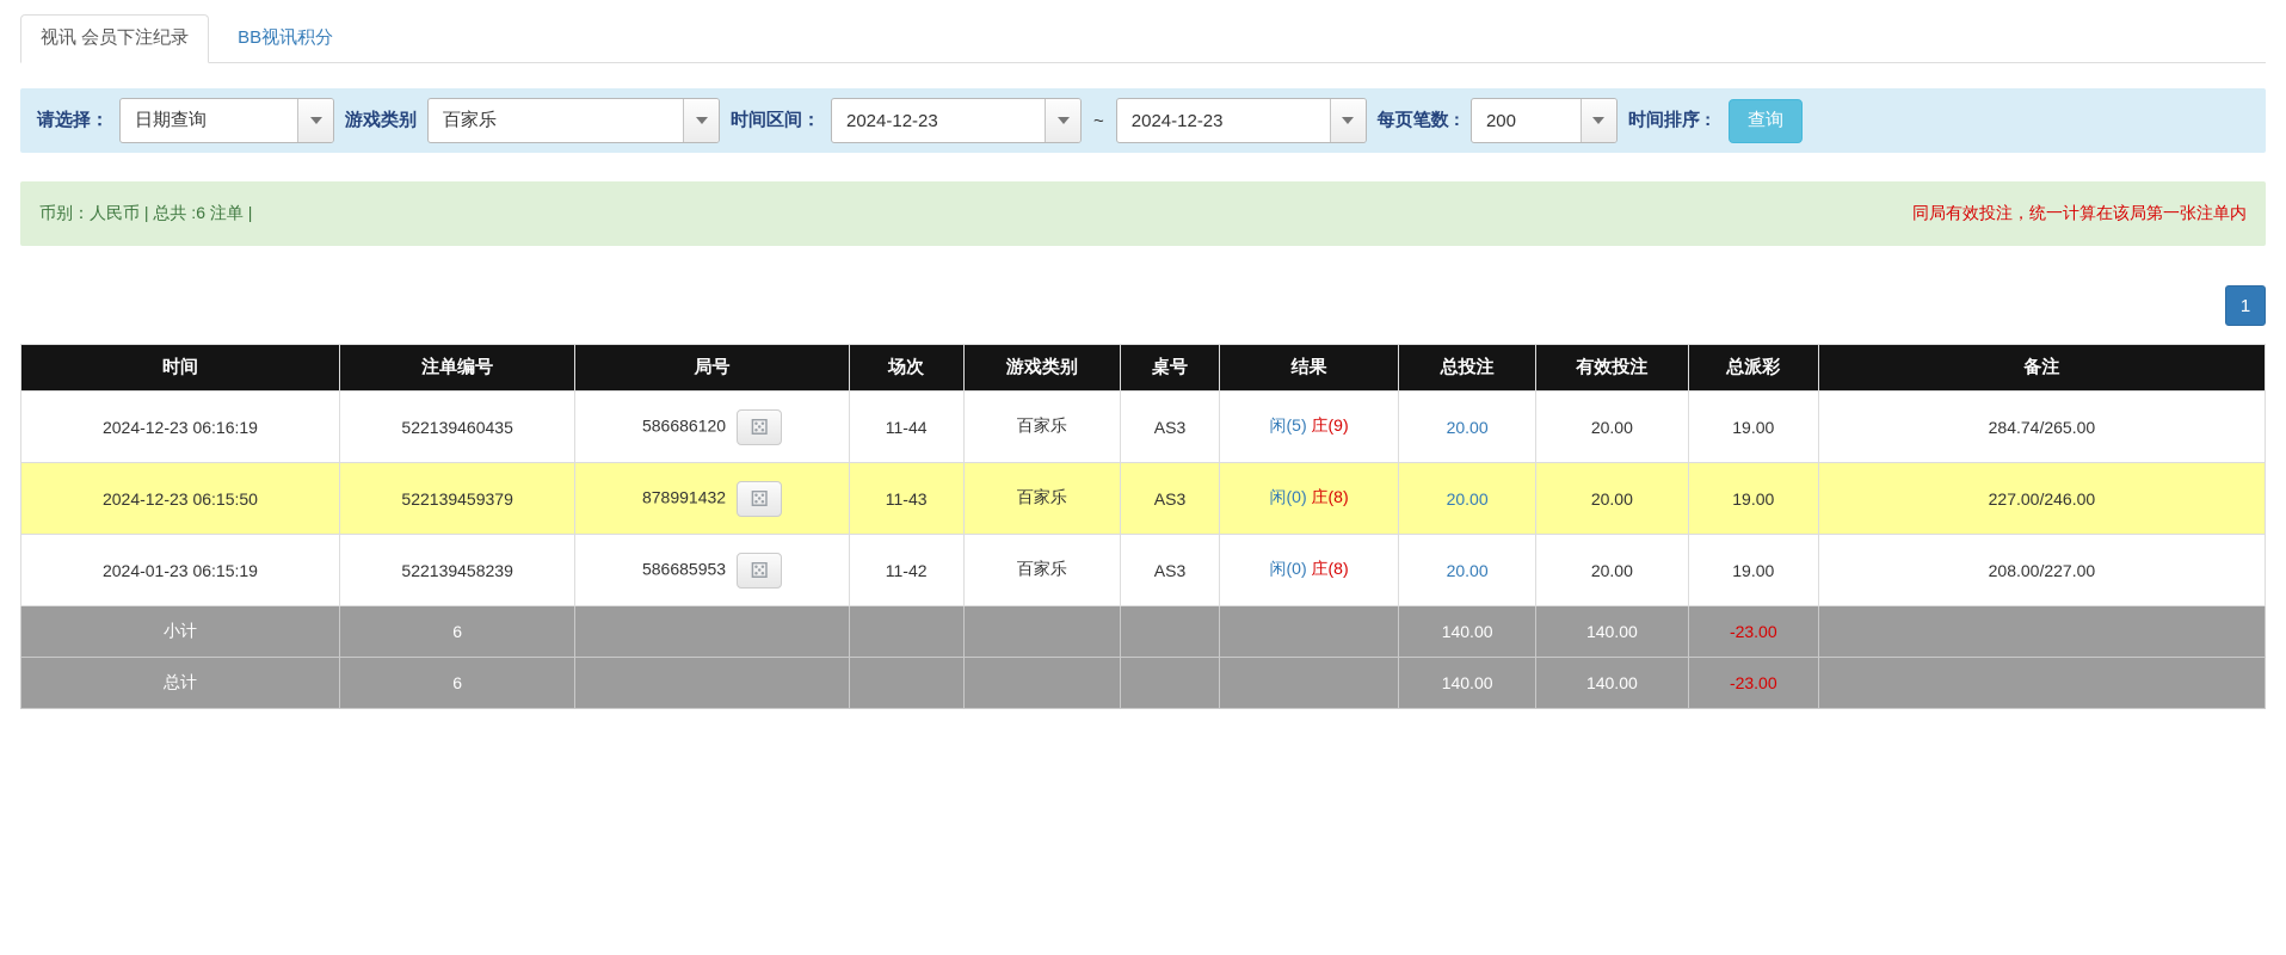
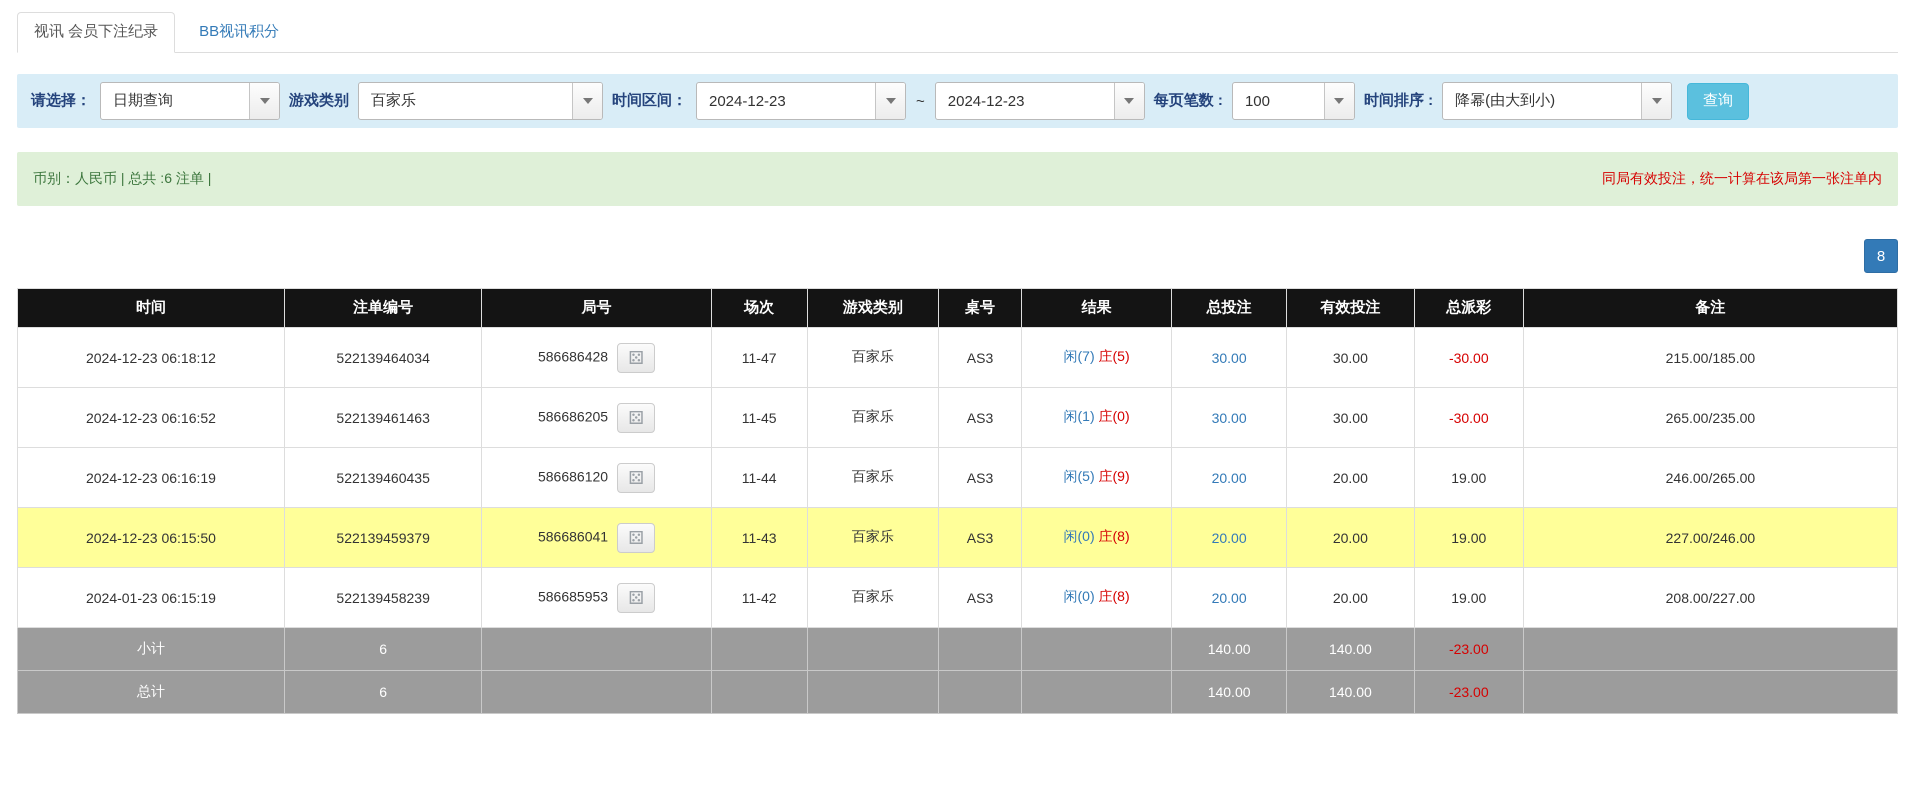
  视讯 会员下注纪录
  BB视讯积分
  请选择：
  日期查询
  游戏类别
  百家乐
  时间区间：
  2024-12-23
  ~
  2024-12-23
  每页笔数 :
- 200
+ 100
  时间排序 :
+ 降幂(由大到小)
  查询
  币别：人民币 | 总共 :6 注单 |
  同局有效投注，统一计算在该局第一张注单内
- 1
+ 8
  时间	注单编号	局号	场次	游戏类别	桌号	结果	总投注	有效投注	总派彩	备注
+ 2024-12-23 06:18:12	522139464034	586686428 ⚄	11-47	百家乐	AS3	闲(7) 庄(5)	30.00	30.00	-30.00	215.00/185.00
+ 2024-12-23 06:16:52	522139461463	586686205 ⚄	11-45	百家乐	AS3	闲(1) 庄(0)	30.00	30.00	-30.00	265.00/235.00
- 2024-12-23 06:16:19	522139460435	586686120 ⚄	11-44	百家乐	AS3	闲(5) 庄(9)	20.00	20.00	19.00	284.74/265.00
+ 2024-12-23 06:16:19	522139460435	586686120 ⚄	11-44	百家乐	AS3	闲(5) 庄(9)	20.00	20.00	19.00	246.00/265.00
- 2024-12-23 06:15:50	522139459379	878991432 ⚄	11-43	百家乐	AS3	闲(0) 庄(8)	20.00	20.00	19.00	227.00/246.00
+ 2024-12-23 06:15:50	522139459379	586686041 ⚄	11-43	百家乐	AS3	闲(0) 庄(8)	20.00	20.00	19.00	227.00/246.00
  2024-01-23 06:15:19	522139458239	586685953 ⚄	11-42	百家乐	AS3	闲(0) 庄(8)	20.00	20.00	19.00	208.00/227.00
  小计	6						140.00	140.00	-23.00
  总计	6						140.00	140.00	-23.00
